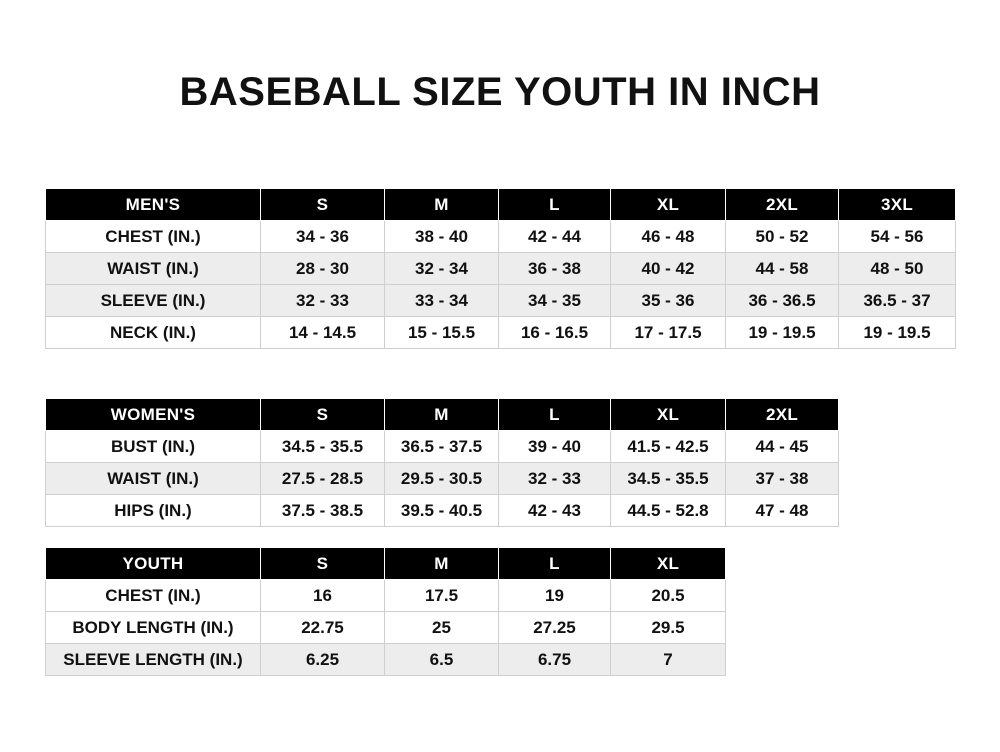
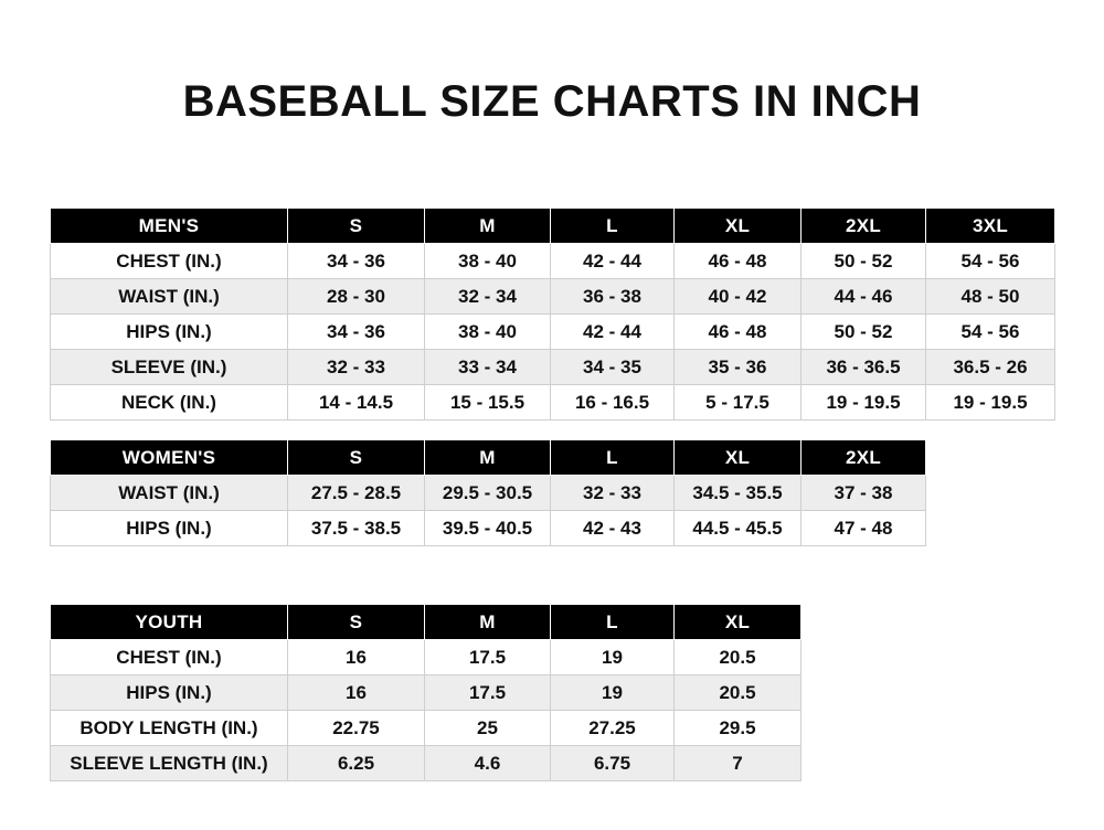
- BASEBALL SIZE YOUTH IN INCH
+ BASEBALL SIZE CHARTS IN INCH
  MEN'S	S	M	L	XL	2XL	3XL
  CHEST (IN.)	34 - 36	38 - 40	42 - 44	46 - 48	50 - 52	54 - 56
- WAIST (IN.)	28 - 30	32 - 34	36 - 38	40 - 42	44 - 58	48 - 50
+ WAIST (IN.)	28 - 30	32 - 34	36 - 38	40 - 42	44 - 46	48 - 50
+ HIPS (IN.)	34 - 36	38 - 40	42 - 44	46 - 48	50 - 52	54 - 56
- SLEEVE (IN.)	32 - 33	33 - 34	34 - 35	35 - 36	36 - 36.5	36.5 - 37
+ SLEEVE (IN.)	32 - 33	33 - 34	34 - 35	35 - 36	36 - 36.5	36.5 - 26
- NECK (IN.)	14 - 14.5	15 - 15.5	16 - 16.5	17 - 17.5	19 - 19.5	19 - 19.5
+ NECK (IN.)	14 - 14.5	15 - 15.5	16 - 16.5	5 - 17.5	19 - 19.5	19 - 19.5
  WOMEN'S	S	M	L	XL	2XL
- BUST (IN.)	34.5 - 35.5	36.5 - 37.5	39 - 40	41.5 - 42.5	44 - 45
  WAIST (IN.)	27.5 - 28.5	29.5 - 30.5	32 - 33	34.5 - 35.5	37 - 38
- HIPS (IN.)	37.5 - 38.5	39.5 - 40.5	42 - 43	44.5 - 52.8	47 - 48
+ HIPS (IN.)	37.5 - 38.5	39.5 - 40.5	42 - 43	44.5 - 45.5	47 - 48
  YOUTH	S	M	L	XL
  CHEST (IN.)	16	17.5	19	20.5
+ HIPS (IN.)	16	17.5	19	20.5
  BODY LENGTH (IN.)	22.75	25	27.25	29.5
- SLEEVE LENGTH (IN.)	6.25	6.5	6.75	7
+ SLEEVE LENGTH (IN.)	6.25	4.6	6.75	7
